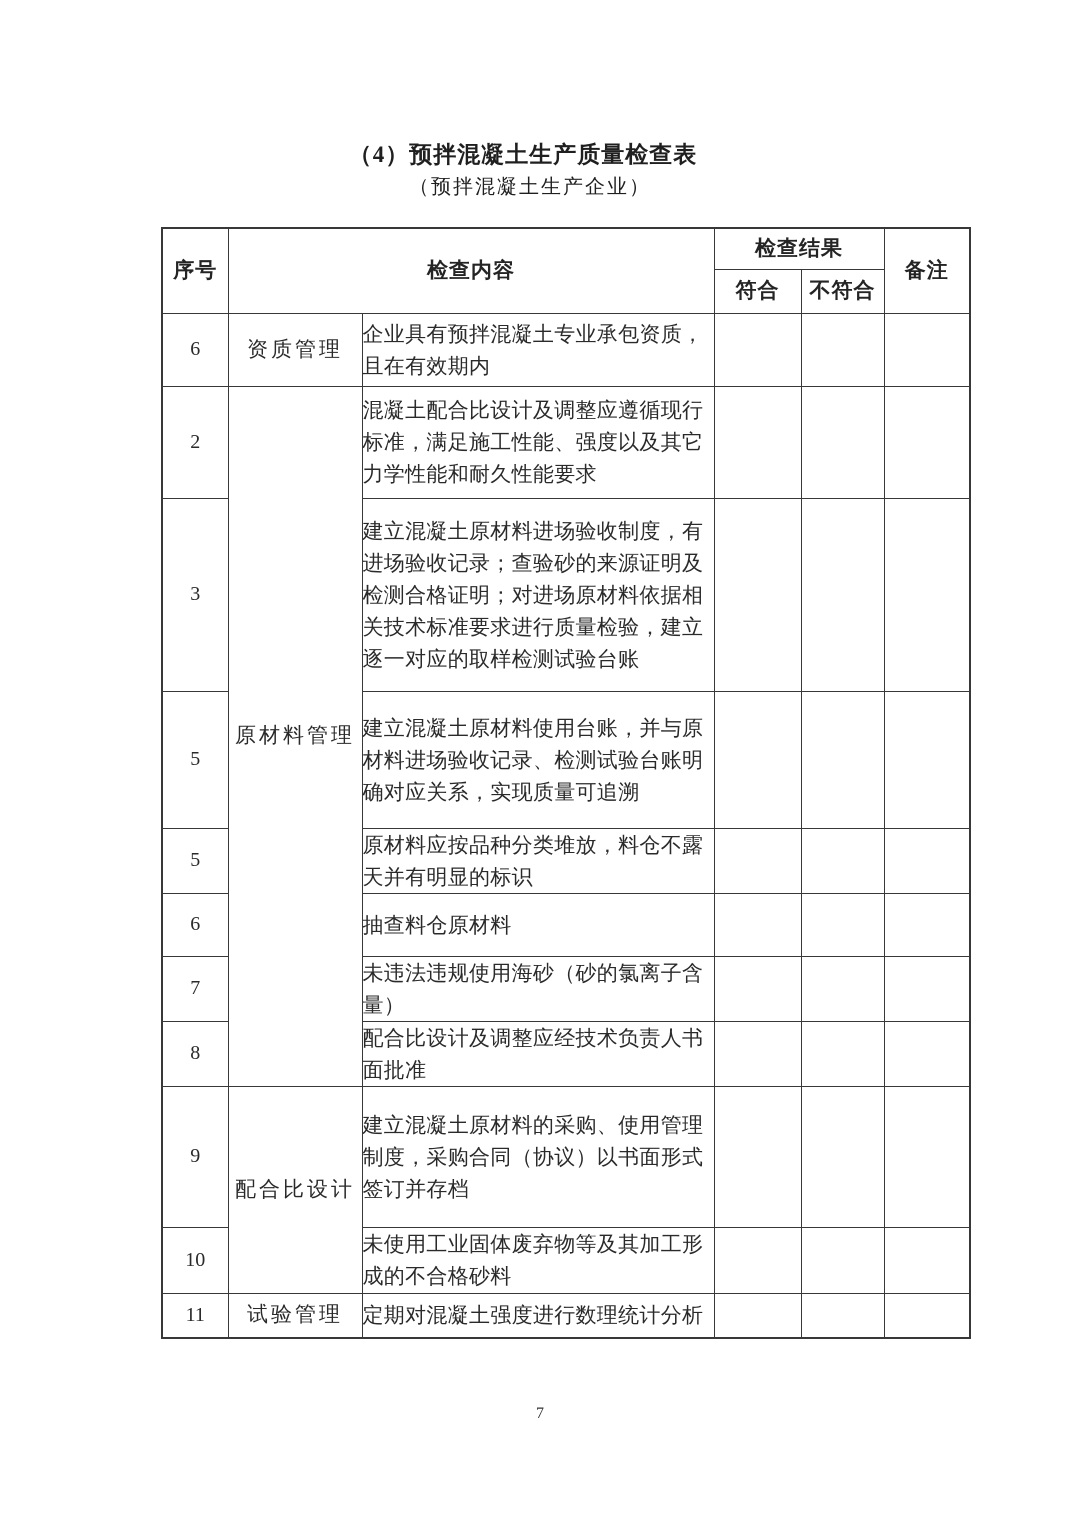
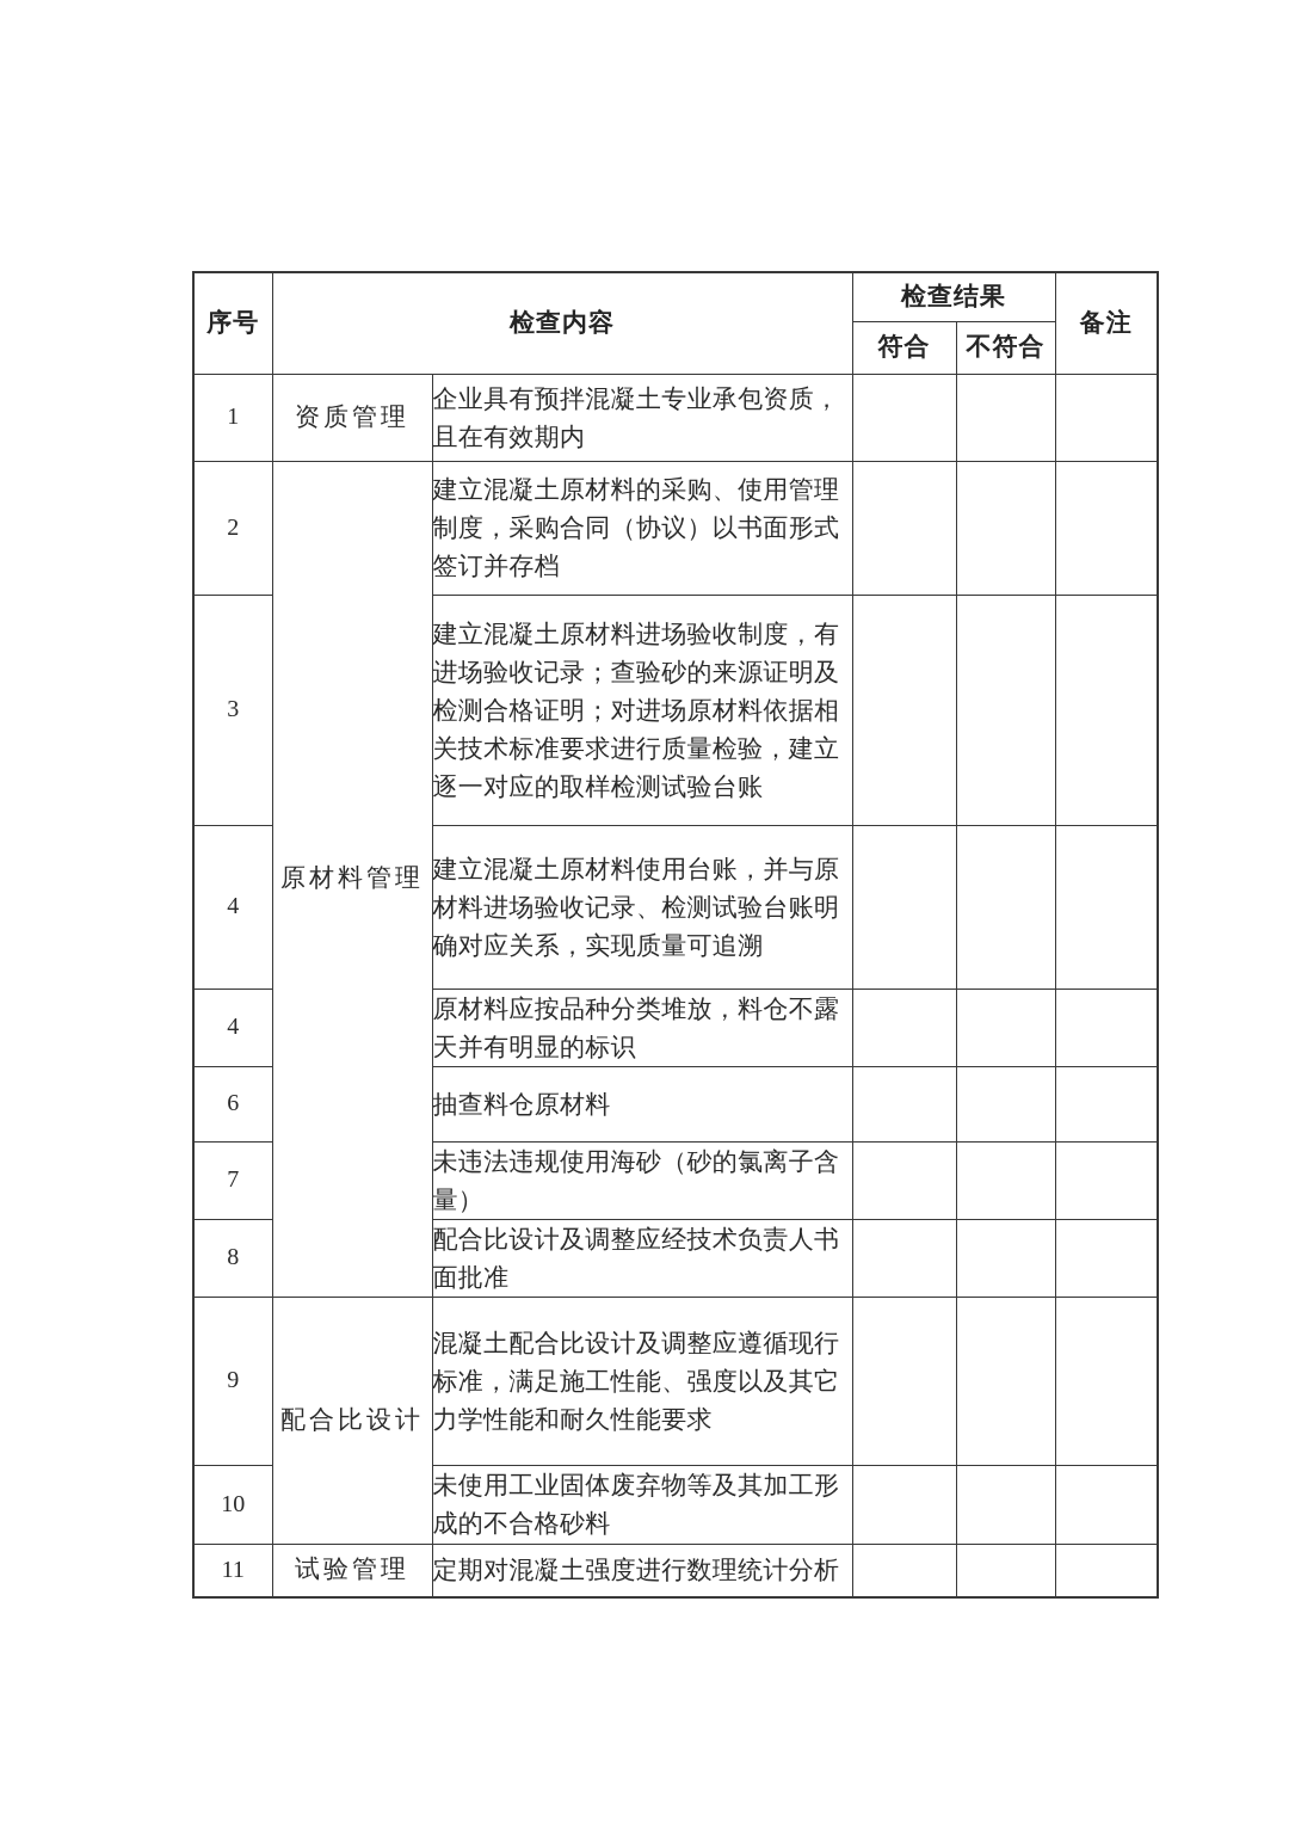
- （4）预拌混凝土生产质量检查表
- （预拌混凝土生产企业）
  序号	检查内容	检查结果	备注
  符合	不符合
- 6	资质管理	企业具有预拌混凝土专业承包资质，且在有效期内
+ 1	资质管理	企业具有预拌混凝土专业承包资质，且在有效期内
- 2	原材料管理	混凝土配合比设计及调整应遵循现行标准，满足施工性能、强度以及其它力学性能和耐久性能要求
+ 2	原材料管理	建立混凝土原材料的采购、使用管理制度，采购合同（协议）以书面形式签订并存档
  3	建立混凝土原材料进场验收制度，有进场验收记录；查验砂的来源证明及检测合格证明；对进场原材料依据相关技术标准要求进行质量检验，建立逐一对应的取样检测试验台账
- 5	建立混凝土原材料使用台账，并与原材料进场验收记录、检测试验台账明确对应关系，实现质量可追溯
+ 4	建立混凝土原材料使用台账，并与原材料进场验收记录、检测试验台账明确对应关系，实现质量可追溯
- 5	原材料应按品种分类堆放，料仓不露天并有明显的标识
+ 4	原材料应按品种分类堆放，料仓不露天并有明显的标识
  6	抽查料仓原材料
  7	未违法违规使用海砂（砂的氯离子含量）
  8	配合比设计及调整应经技术负责人书面批准
- 9	配合比设计	建立混凝土原材料的采购、使用管理制度，采购合同（协议）以书面形式签订并存档
+ 9	配合比设计	混凝土配合比设计及调整应遵循现行标准，满足施工性能、强度以及其它力学性能和耐久性能要求
  10	未使用工业固体废弃物等及其加工形成的不合格砂料
  11	试验管理	定期对混凝土强度进行数理统计分析
- 7
